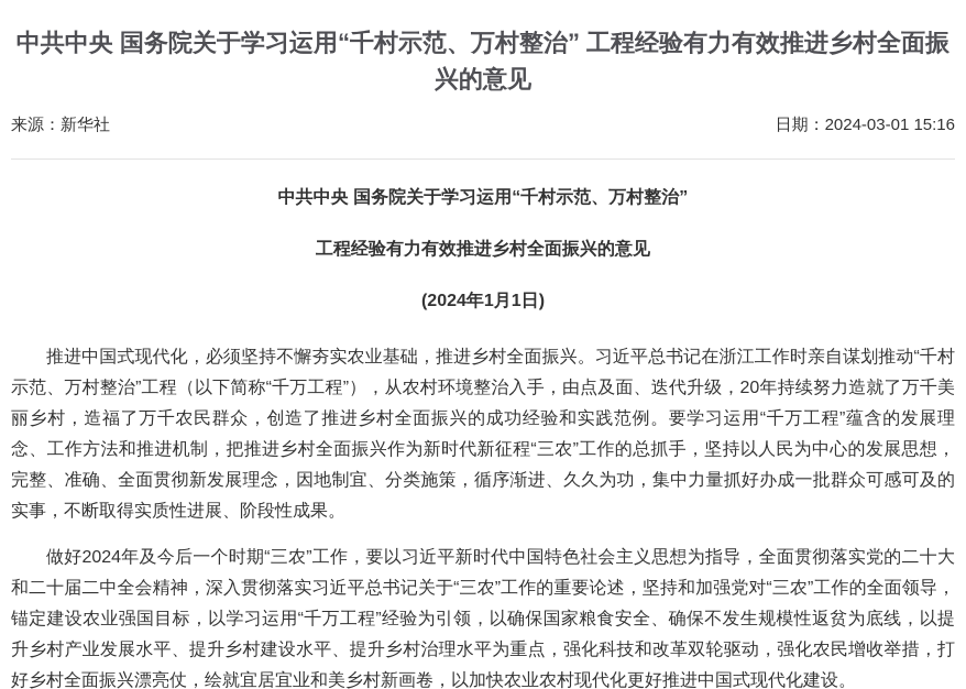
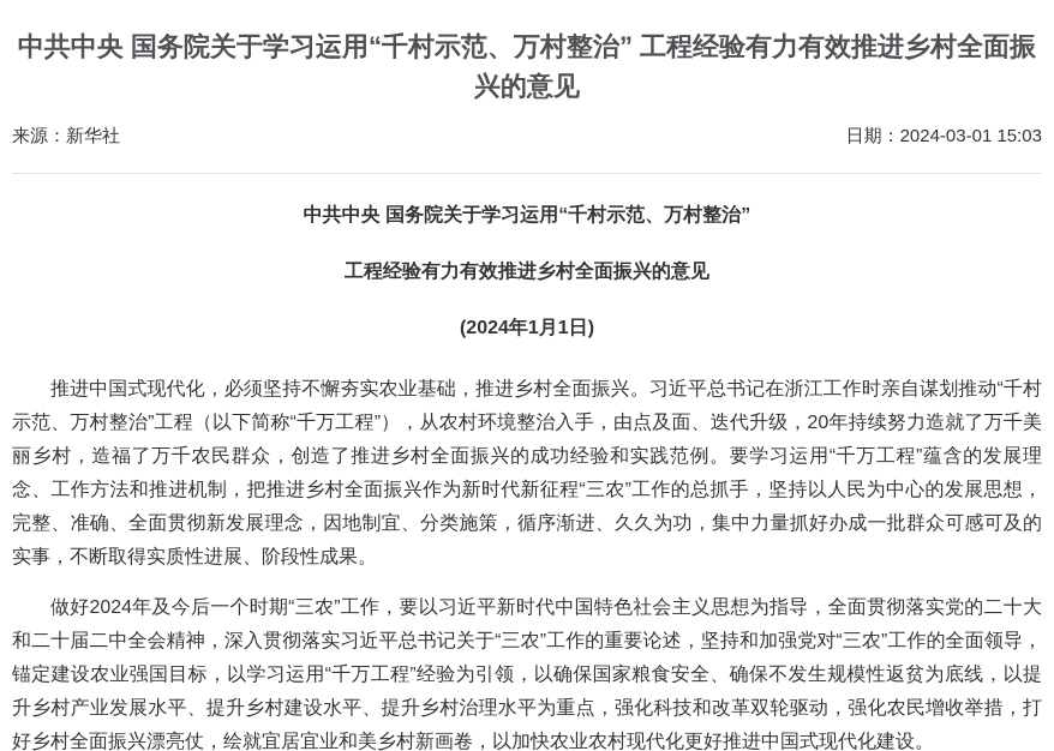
  中共中央 国务院关于学习运用“千村示范、万村整治” 工程经验有力有效推进乡村全面振兴的意见
  来源：新华社
- 日期：2024-03-01 15:16
+ 日期：2024-03-01 15:03
  中共中央 国务院关于学习运用“千村示范、万村整治”
  工程经验有力有效推进乡村全面振兴的意见
  (2024年1月1日)
  推进中国式现代化，必须坚持不懈夯实农业基础，推进乡村全面振兴。习近平总书记在浙江工作时亲自谋划推动“千村示范、万村整治”工程（以下简称“千万工程”），从农村环境整治入手，由点及面、迭代升级，20年持续努力造就了万千美丽乡村，造福了万千农民群众，创造了推进乡村全面振兴的成功经验和实践范例。要学习运用“千万工程”蕴含的发展理念、工作方法和推进机制，把推进乡村全面振兴作为新时代新征程“三农”工作的总抓手，坚持以人民为中心的发展思想，完整、准确、全面贯彻新发展理念，因地制宜、分类施策，循序渐进、久久为功，集中力量抓好办成一批群众可感可及的实事，不断取得实质性进展、阶段性成果。
  做好2024年及今后一个时期“三农”工作，要以习近平新时代中国特色社会主义思想为指导，全面贯彻落实党的二十大和二十届二中全会精神，深入贯彻落实习近平总书记关于“三农”工作的重要论述，坚持和加强党对“三农”工作的全面领导，锚定建设农业强国目标，以学习运用“千万工程”经验为引领，以确保国家粮食安全、确保不发生规模性返贫为底线，以提升乡村产业发展水平、提升乡村建设水平、提升乡村治理水平为重点，强化科技和改革双轮驱动，强化农民增收举措，打好乡村全面振兴漂亮仗，绘就宜居宜业和美乡村新画卷，以加快农业农村现代化更好推进中国式现代化建设。
